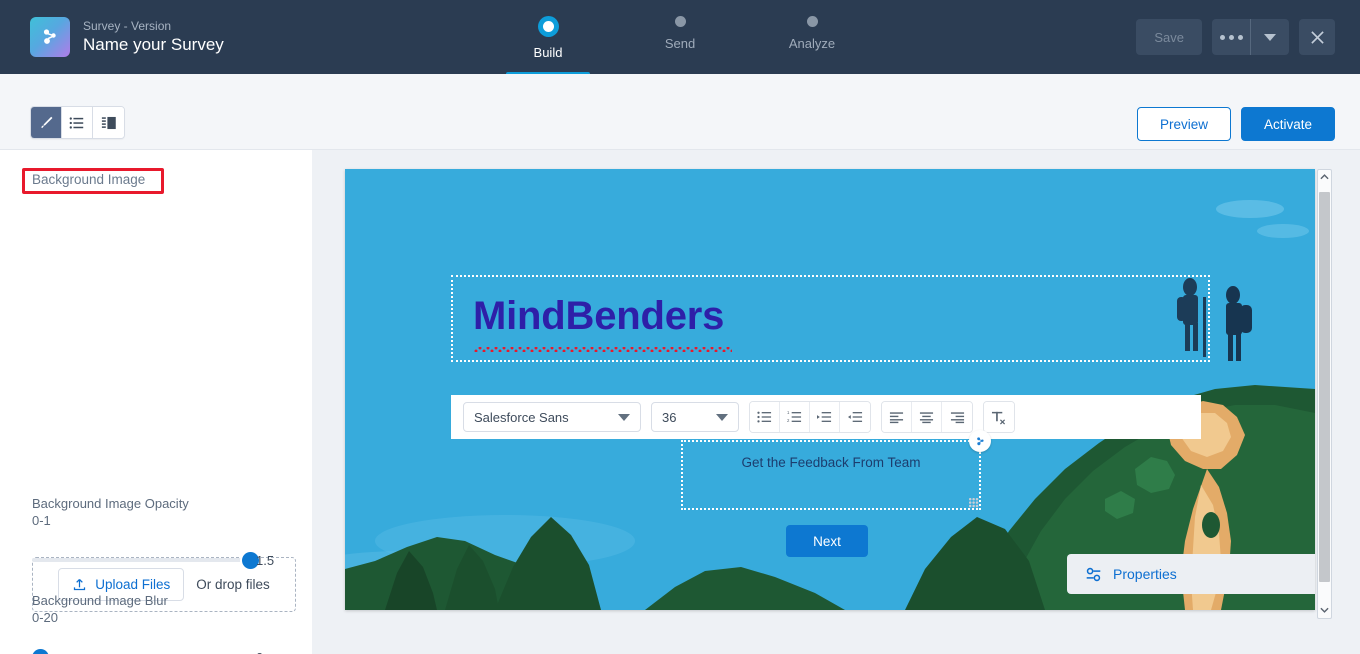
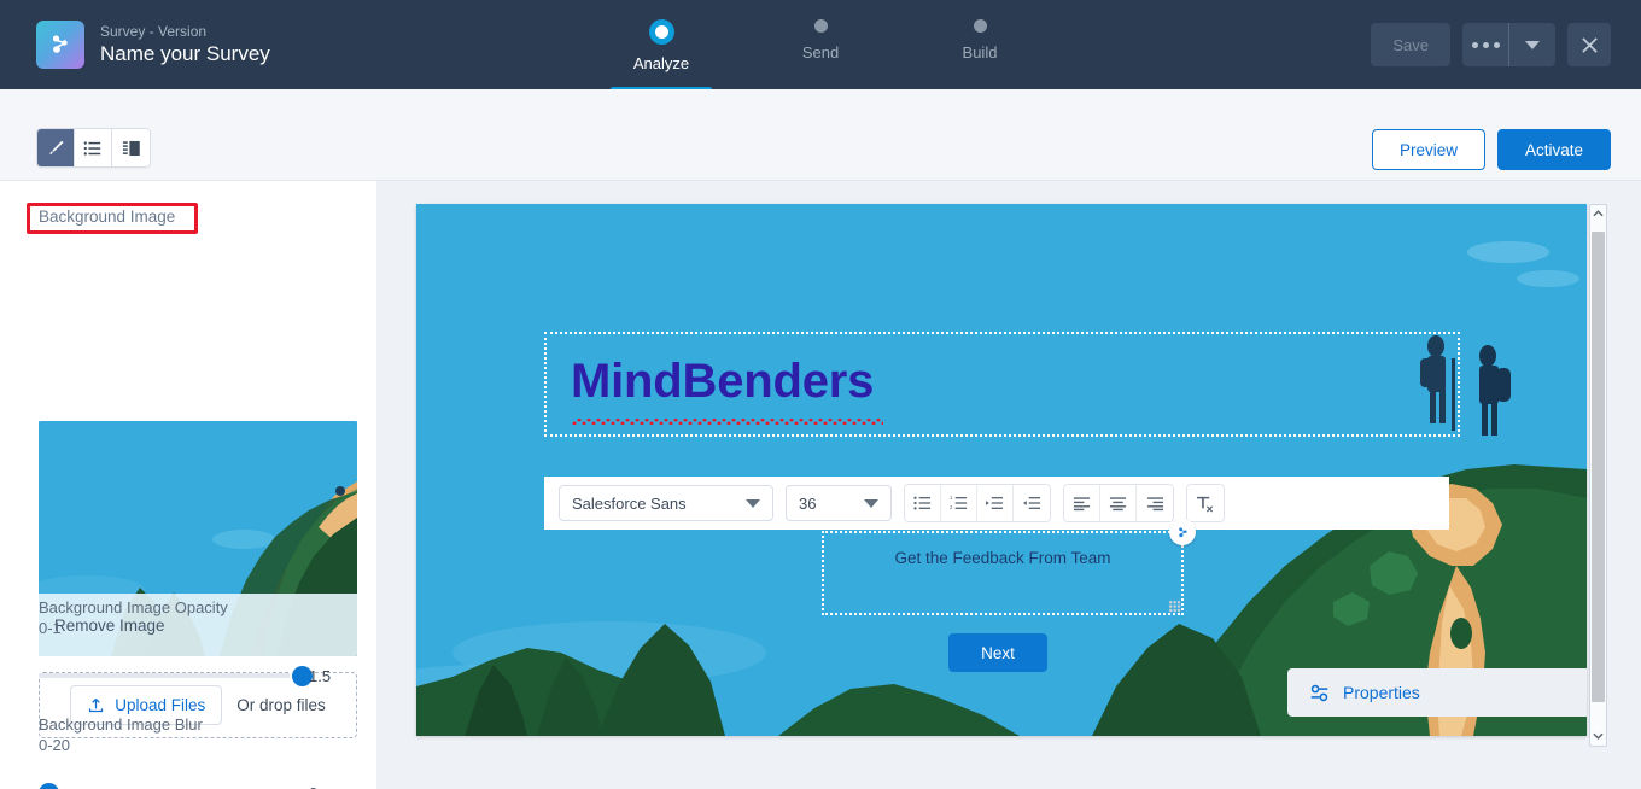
  Survey - Version
  Name your Survey
- Build
+ Analyze
  Send
- Analyze
+ Build
  Save
  Preview
  Activate
  Background Image
+ Remove Image
  Upload Files
  Or drop files
  Background Image Opacity
  0-1
  1.5
  Background Image Blur
  0-20
  MindBenders
  Salesforce Sans
  36
  Get the Feedback From Team
  Next
  Properties
